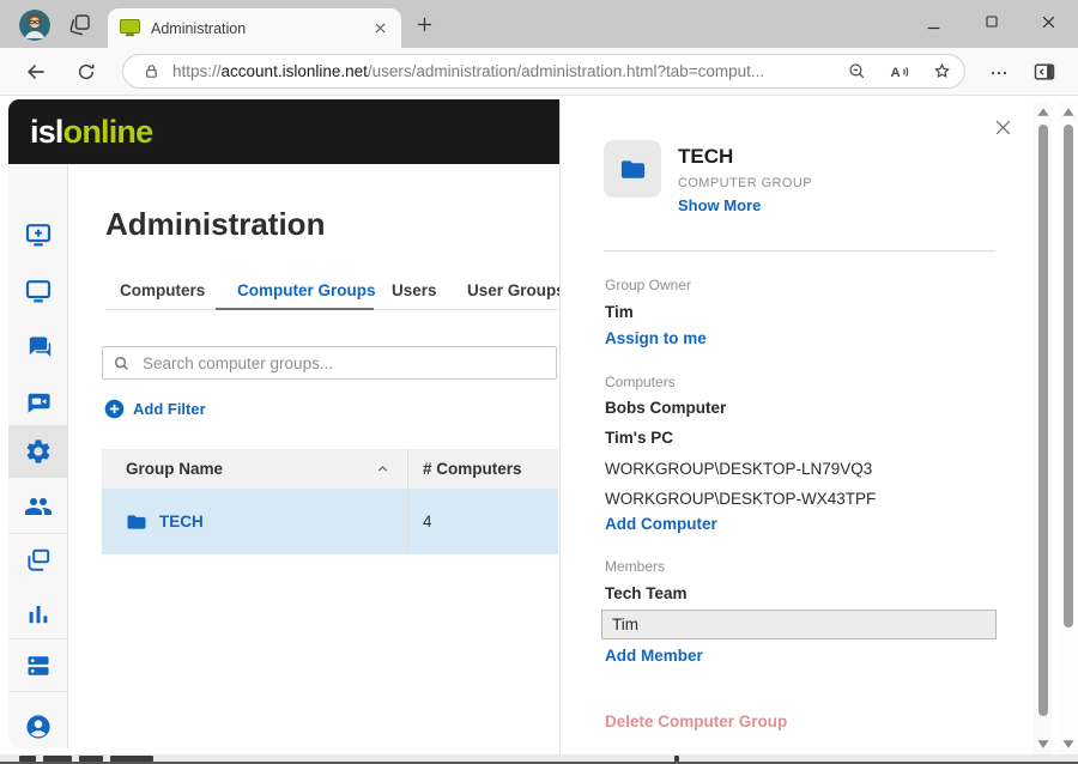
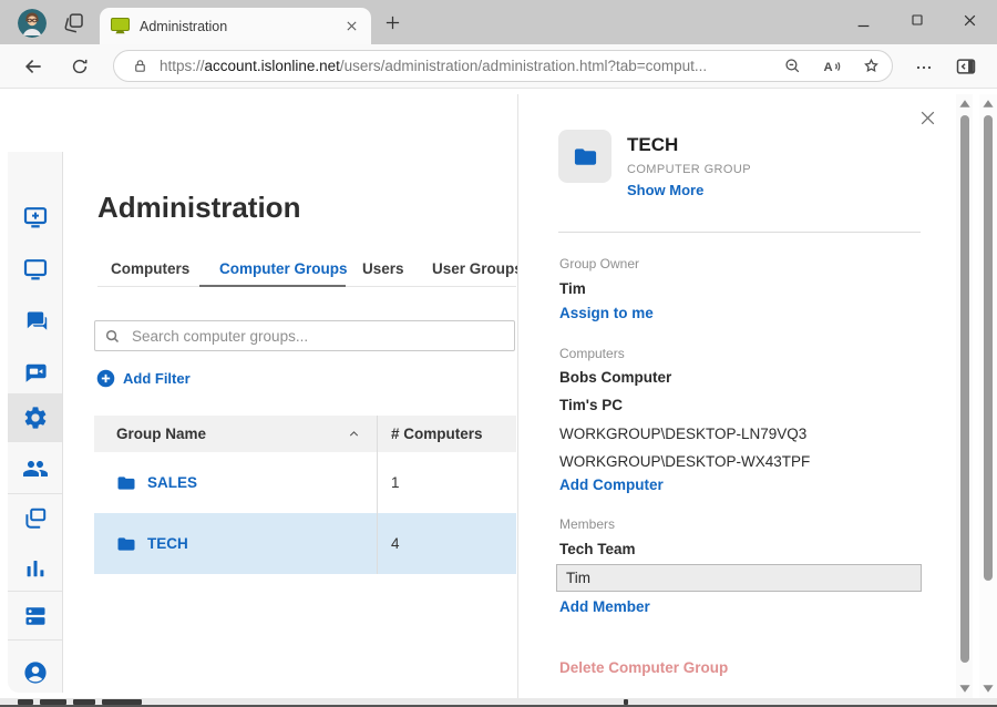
  Administration
  https://account.islonline.net/users/administration/administration.html?tab=comput...
  A
- islonline
  Administration
  Computers
  Computer Groups
  Users
  User Group
  Search computer groups...
  Add Filter
  Group Name
  # Computers
+ SALES
+ 1
  TECH
  4
  TECH
  COMPUTER GROUP
  Show More
  Group Owner
  Tim
  Assign to me
  Computers
  Bobs Computer
  Tim's PC
  WORKGROUP\DESKTOP-LN79VQ3
  WORKGROUP\DESKTOP-WX43TPF
  Add Computer
  Members
  Tech Team
  Tim
  Add Member
  Delete Computer Group
